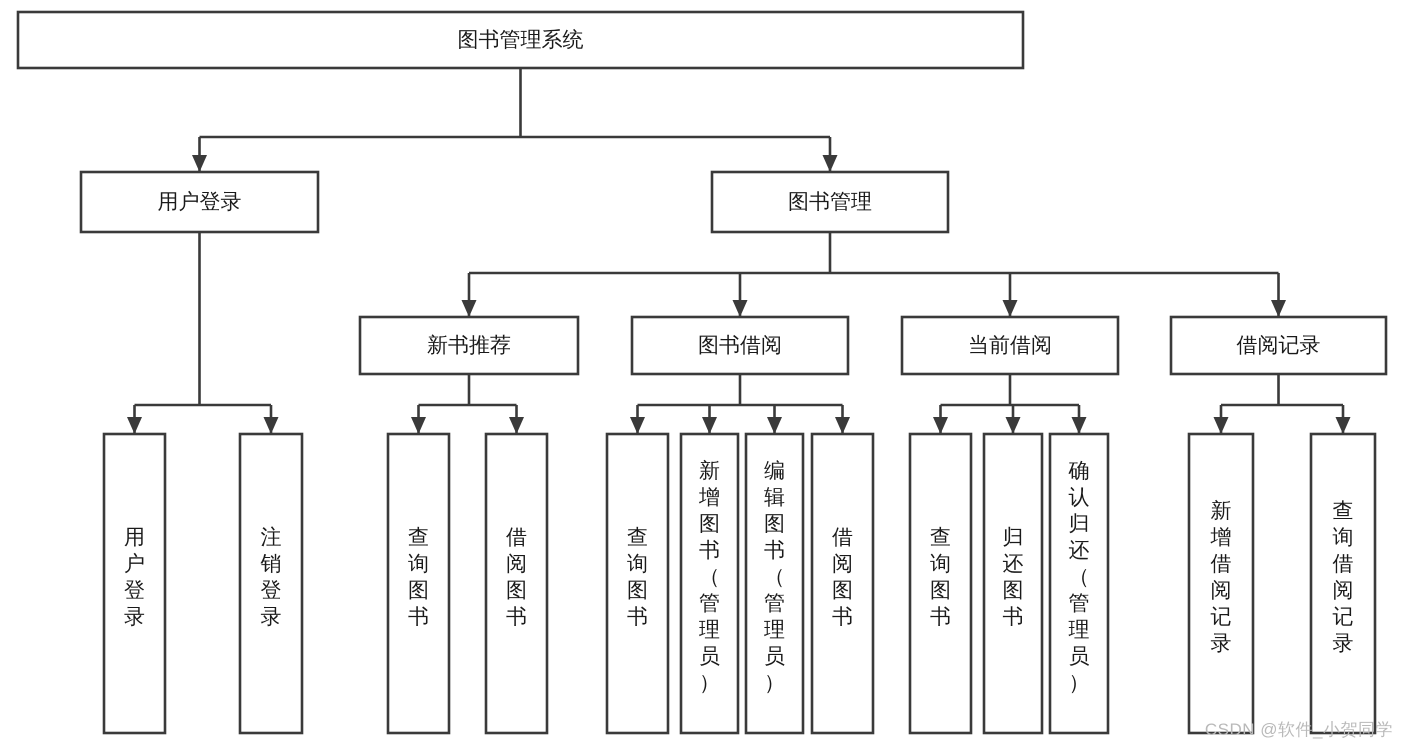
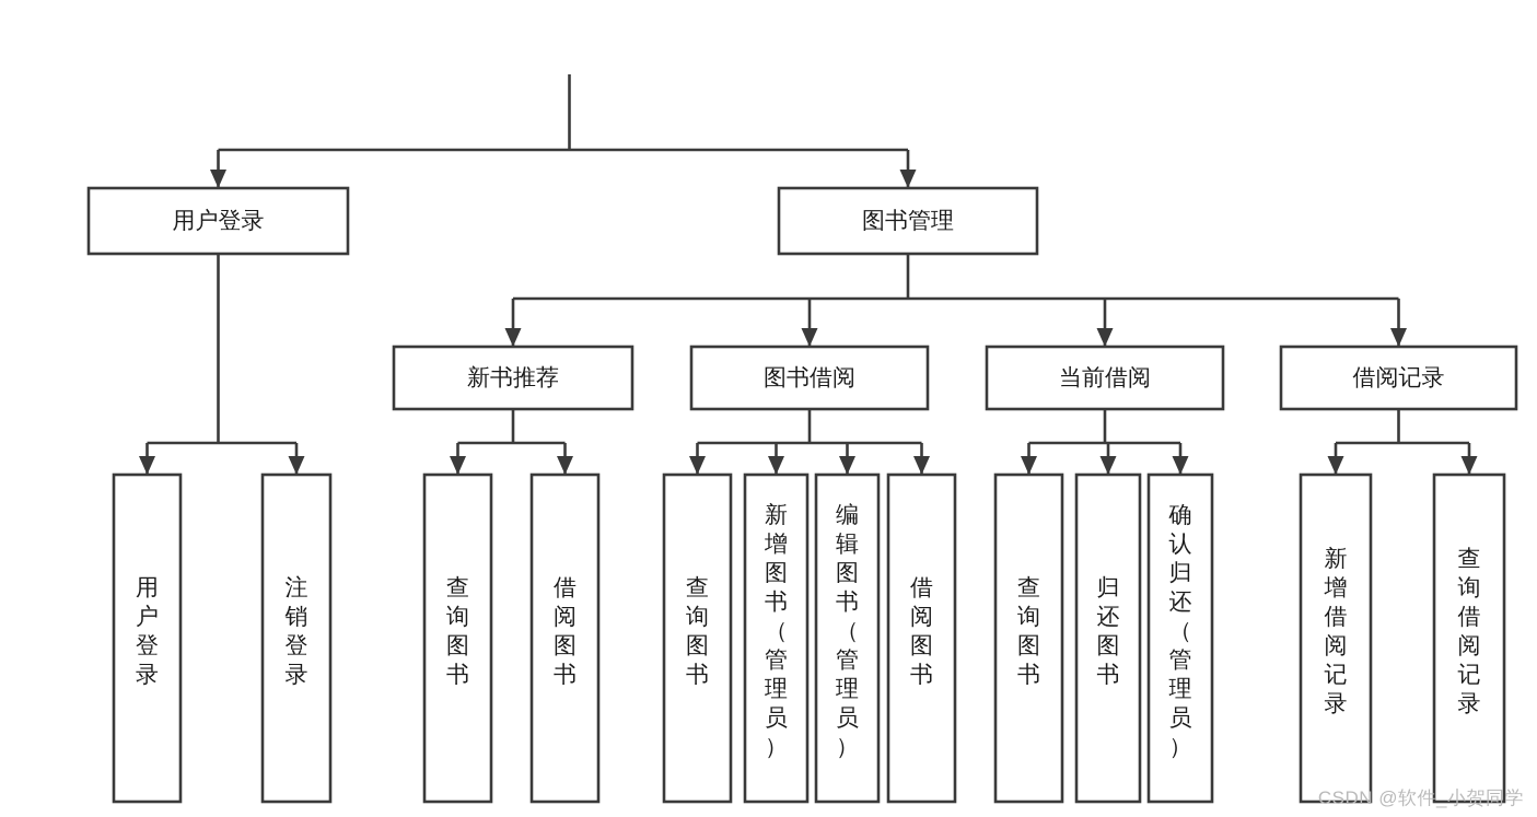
- 图书管理系统
  用户登录
  图书管理
  新书推荐
  图书借阅
  当前借阅
  借阅记录
  用户登录
  注销登录
  查询图书
  借阅图书
  查询图书
  新增图书（管理员）
  编辑图书（管理员）
  借阅图书
  查询图书
  归还图书
  确认归还（管理员）
  新增借阅记录
  查询借阅记录
  CSDN @软件_小贺同学
